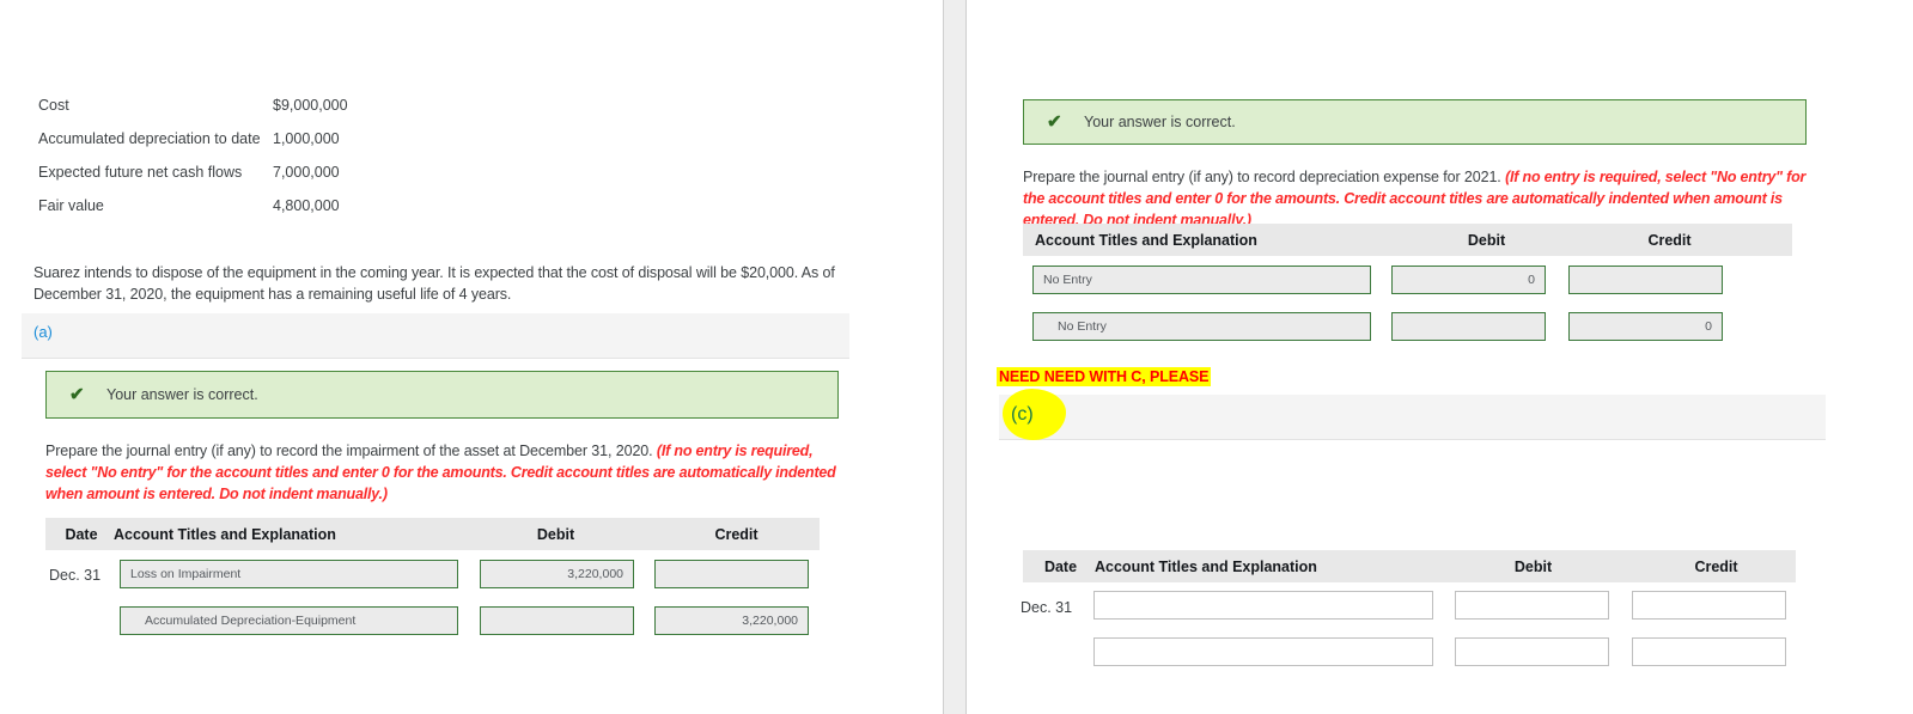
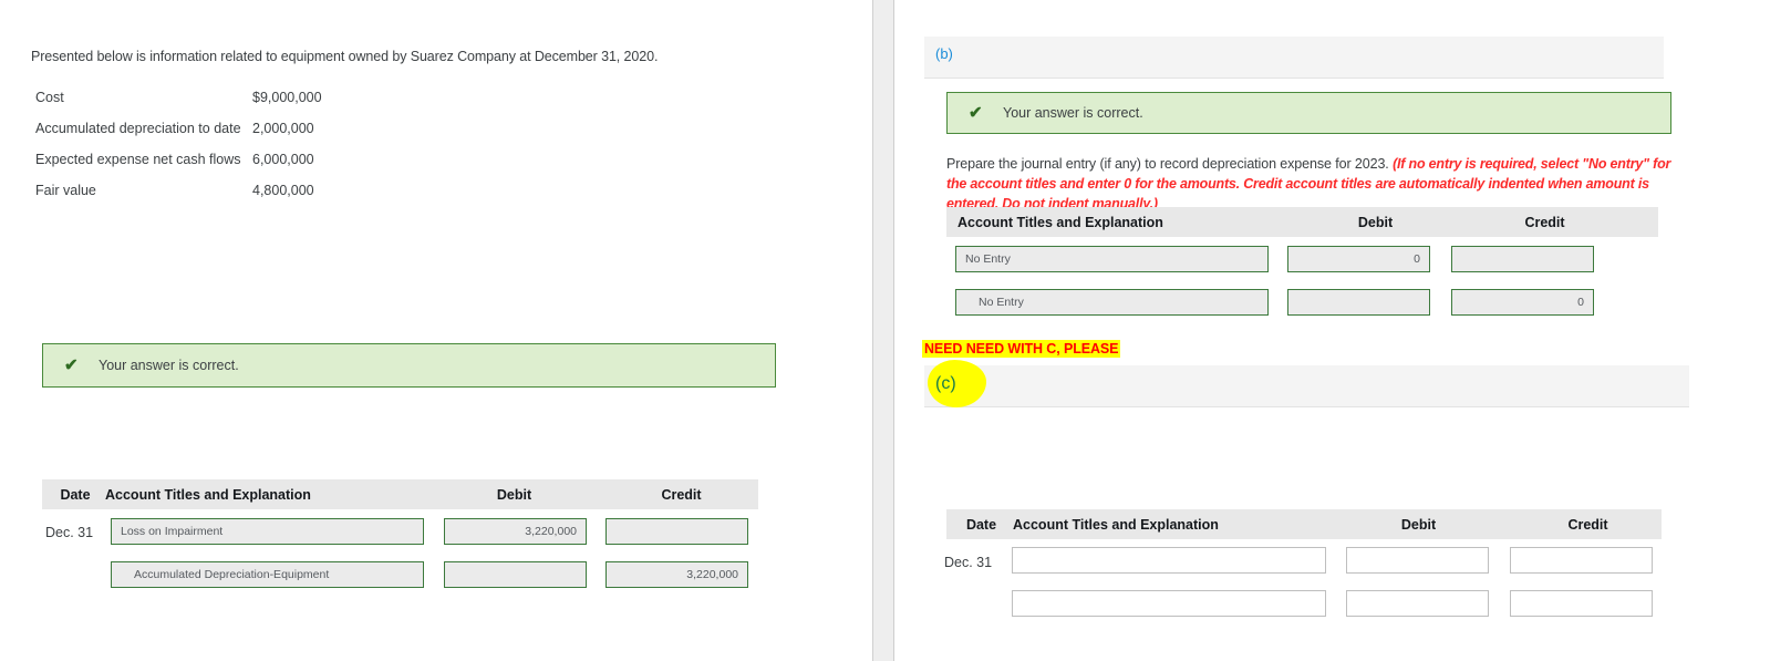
+ Presented below is information related to equipment owned by Suarez Company at December 31, 2020.
  Cost
  $9,000,000
  Accumulated depreciation to date
- 1,000,000
+ 2,000,000
- Expected future net cash flows
+ Expected expense net cash flows
- 7,000,000
+ 6,000,000
  Fair value
  4,800,000
- Suarez intends to dispose of the equipment in the coming year. It is expected that the cost of disposal will be $20,000. As of December 31, 2020, the equipment has a remaining useful life of 4 years.
- (a)
  ✔
  Your answer is correct.
- Prepare the journal entry (if any) to record the impairment of the asset at December 31, 2020. (If no entry is required, select "No entry" for the account titles and enter 0 for the amounts. Credit account titles are automatically indented when amount is entered. Do not indent manually.)
  Date
  Account Titles and Explanation
  Debit
  Credit
  Dec. 31
  Loss on Impairment
  3,220,000
  Accumulated Depreciation-Equipment
  3,220,000
+ (b)
  ✔
  Your answer is correct.
- Prepare the journal entry (if any) to record depreciation expense for 2021. (If no entry is required, select "No entry" for the account titles and enter 0 for the amounts. Credit account titles are automatically indented when amount is entered. Do not indent manually.)
+ Prepare the journal entry (if any) to record depreciation expense for 2023. (If no entry is required, select "No entry" for the account titles and enter 0 for the amounts. Credit account titles are automatically indented when amount is entered. Do not indent manually.)
  Account Titles and Explanation
  Debit
  Credit
  No Entry
  0
  No Entry
  0
  NEED NEED WITH C, PLEASE
  (c)
  Date
  Account Titles and Explanation
  Debit
  Credit
  Dec. 31
